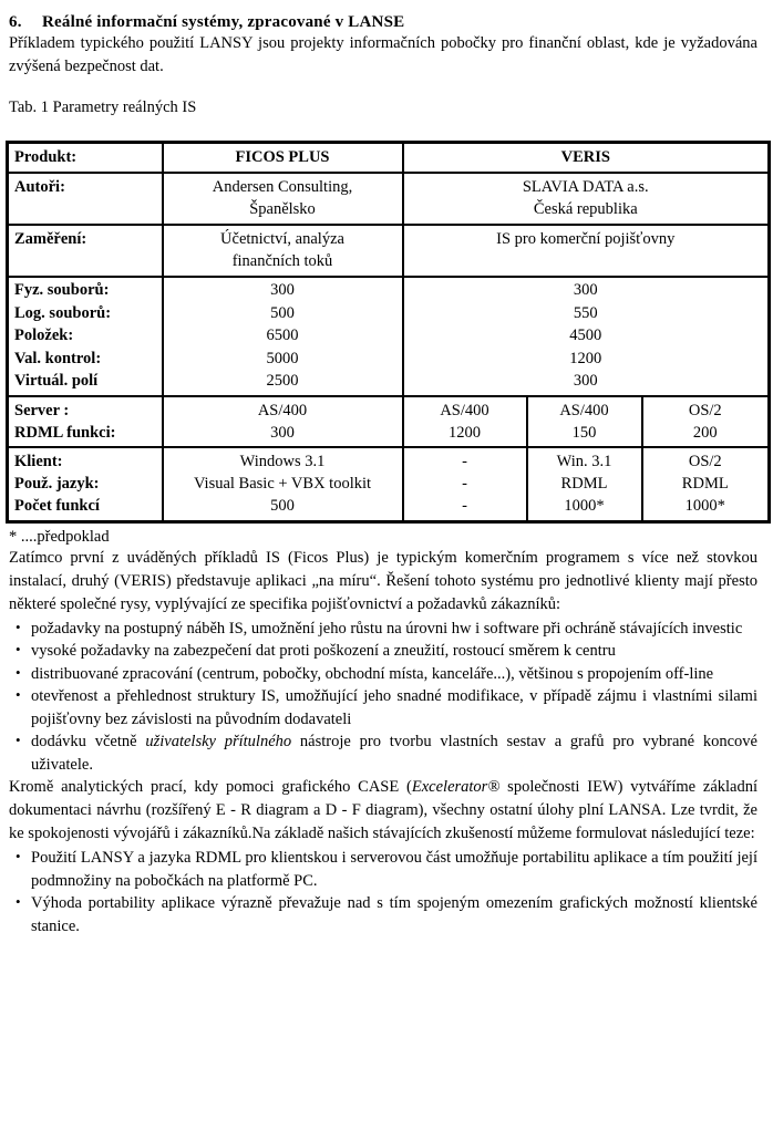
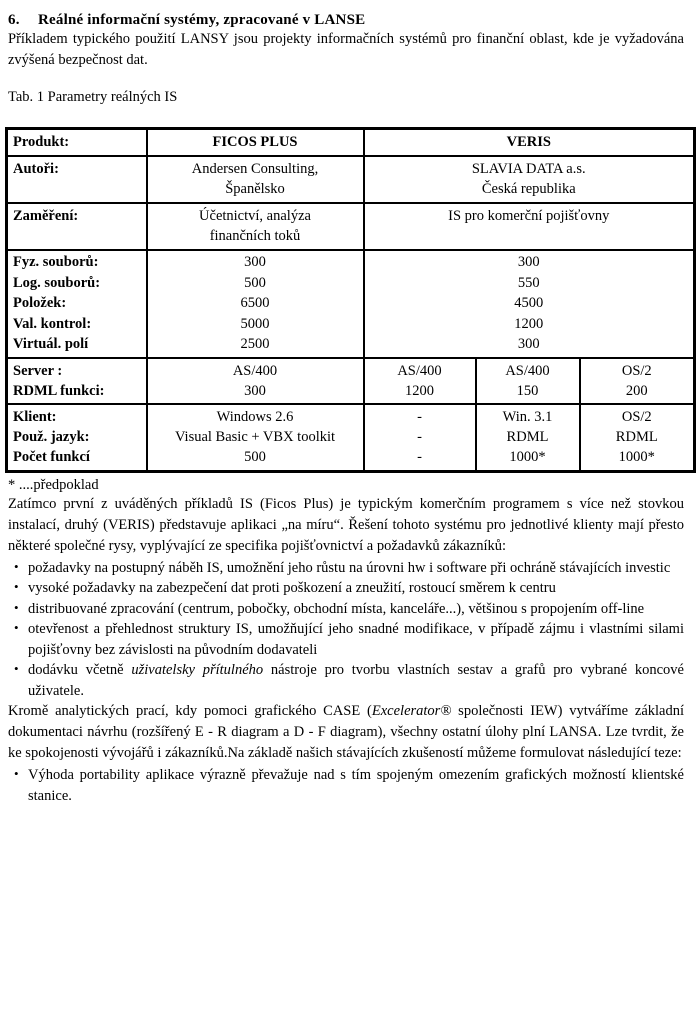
  6.
  Reálné informační systémy, zpracované v LANSE
- Příkladem typického použití LANSY jsou projekty informačních pobočky pro finanční oblast, kde je vyžadována zvýšená bezpečnost dat.
+ Příkladem typického použití LANSY jsou projekty informačních systémů pro finanční oblast, kde je vyžadována zvýšená bezpečnost dat.
  Tab. 1 Parametry reálných IS
  Produkt:	FICOS PLUS	VERIS
  Autoři:	Andersen Consulting, Španělsko	SLAVIA DATA a.s. Česká republika
  Zaměření:	Účetnictví, analýza finančních toků	IS pro komerční pojišťovny
  Fyz. souborů: Log. souborů: Položek: Val. kontrol: Virtuál. polí	300 500 6500 5000 2500	300 550 4500 1200 300
  Server : RDML funkci:	AS/400 300	AS/400 1200	AS/400 150	OS/2 200
- Klient: Použ. jazyk: Počet funkcí	Windows 3.1 Visual Basic + VBX toolkit 500	- - -	Win. 3.1 RDML 1000*	OS/2 RDML 1000*
+ Klient: Použ. jazyk: Počet funkcí	Windows 2.6 Visual Basic + VBX toolkit 500	- - -	Win. 3.1 RDML 1000*	OS/2 RDML 1000*
  * ....předpoklad
  Zatímco první z uváděných příkladů IS (Ficos Plus) je typickým komerčním programem s více než stovkou instalací, druhý (VERIS) představuje aplikaci „na míru“. Řešení tohoto systému pro jednotlivé klienty mají přesto některé společné rysy, vyplývající ze specifika pojišťovnictví a požadavků zákazníků:
  požadavky na postupný náběh IS, umožnění jeho růstu na úrovni hw i software při ochráně stávajících investic
  vysoké požadavky na zabezpečení dat proti poškození a zneužití, rostoucí směrem k centru
  distribuované zpracování (centrum, pobočky, obchodní místa, kanceláře...), většinou s propojením off-line
  otevřenost a přehlednost struktury IS, umožňující jeho snadné modifikace, v případě zájmu i vlastními silami pojišťovny bez závislosti na původním dodavateli
  dodávku včetně uživatelsky přítulného nástroje pro tvorbu vlastních sestav a grafů pro vybrané koncové uživatele.
  Kromě analytických prací, kdy pomoci grafického CASE (Excelerator® společnosti IEW) vytváříme základní dokumentaci návrhu (rozšířený E - R diagram a D - F diagram), všechny ostatní úlohy plní LANSA. Lze tvrdit, že ke spokojenosti vývojářů i zákazníků.Na základě našich stávajících zkušeností můžeme formulovat následující teze:
- Použití LANSY a jazyka RDML pro klientskou i serverovou část umožňuje portabilitu aplikace a tím použití její podmnožiny na pobočkách na platformě PC.
  Výhoda portability aplikace výrazně převažuje nad s tím spojeným omezením grafických možností klientské stanice.
